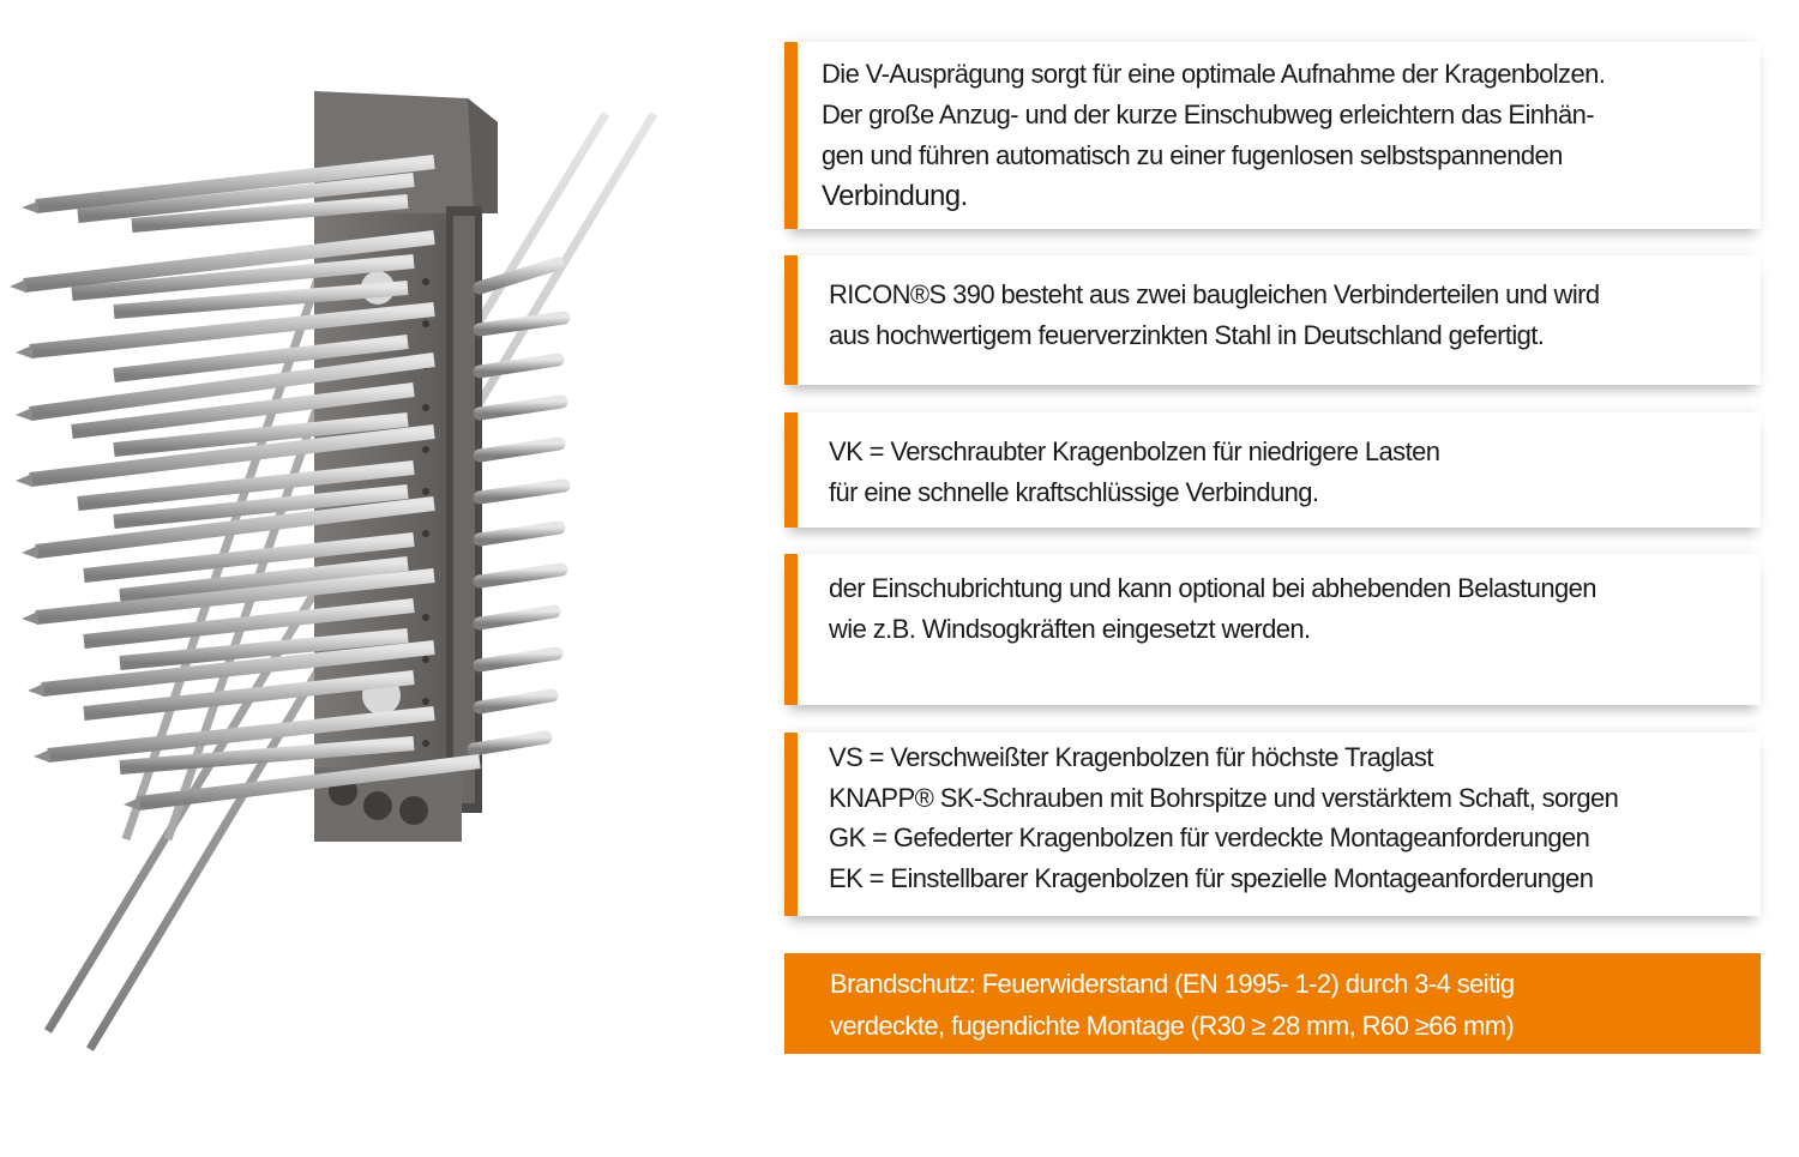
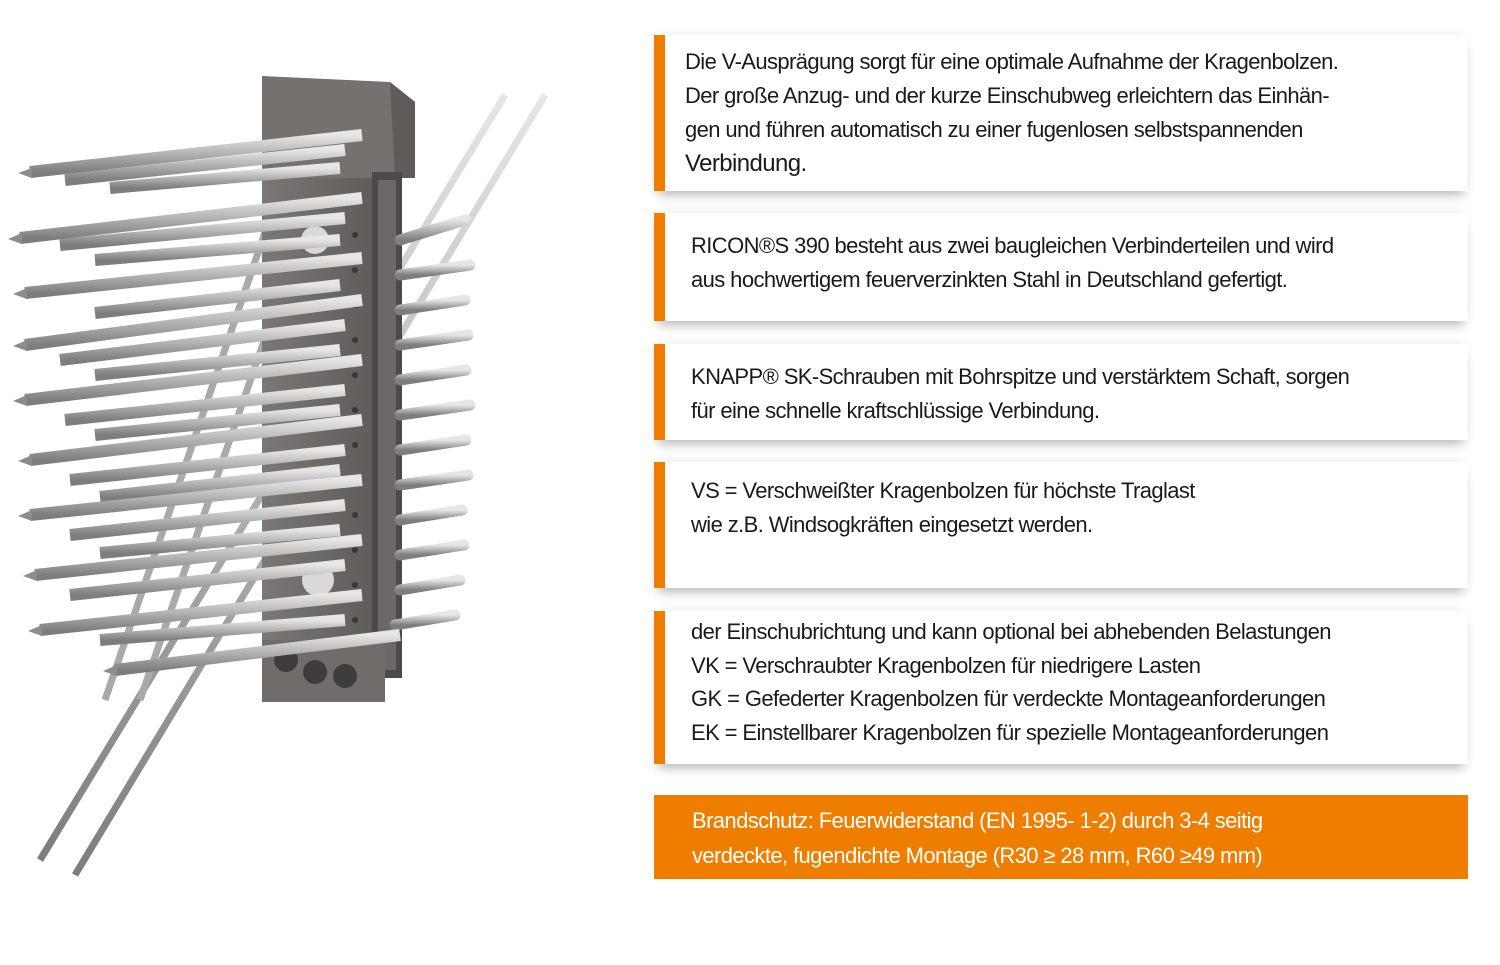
  Die V-Ausprägung sorgt für eine optimale Aufnahme der Kragenbolzen.
  Der große Anzug- und der kurze Einschubweg erleichtern das Einhän-
  gen und führen automatisch zu einer fugenlosen selbstspannenden
  Verbindung.
  RICON®S 390 besteht aus zwei baugleichen Verbinderteilen und wird
  aus hochwertigem feuerverzinkten Stahl in Deutschland gefertigt.
- VK = Verschraubter Kragenbolzen für niedrigere Lasten
+ KNAPP® SK-Schrauben mit Bohrspitze und verstärktem Schaft, sorgen
  für eine schnelle kraftschlüssige Verbindung.
- der Einschubrichtung und kann optional bei abhebenden Belastungen
+ VS = Verschweißter Kragenbolzen für höchste Traglast
  wie z.B. Windsogkräften eingesetzt werden.
- VS = Verschweißter Kragenbolzen für höchste Traglast
+ der Einschubrichtung und kann optional bei abhebenden Belastungen
- KNAPP® SK-Schrauben mit Bohrspitze und verstärktem Schaft, sorgen
+ VK = Verschraubter Kragenbolzen für niedrigere Lasten
  GK = Gefederter Kragenbolzen für verdeckte Montageanforderungen
  EK = Einstellbarer Kragenbolzen für spezielle Montageanforderungen
  Brandschutz: Feuerwiderstand (EN 1995- 1-2) durch 3-4 seitig
- verdeckte, fugendichte Montage (R30 ≥ 28 mm, R60 ≥66 mm)
+ verdeckte, fugendichte Montage (R30 ≥ 28 mm, R60 ≥49 mm)
